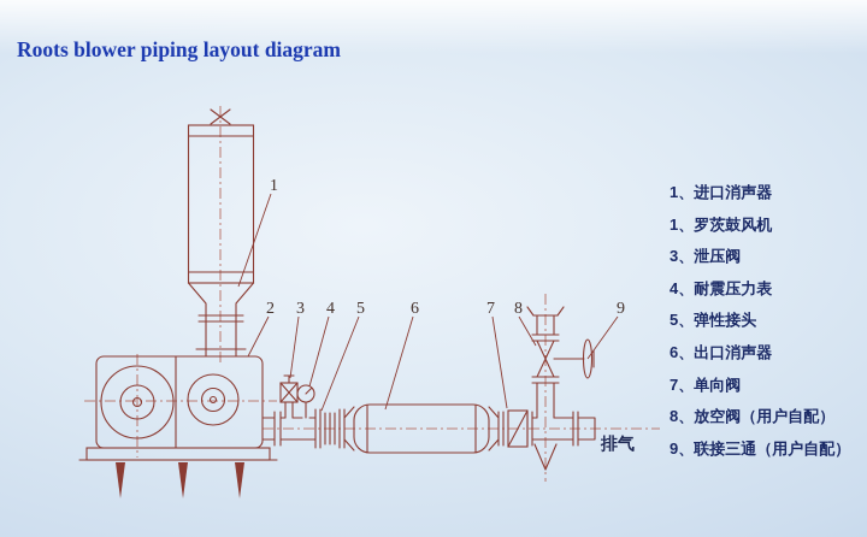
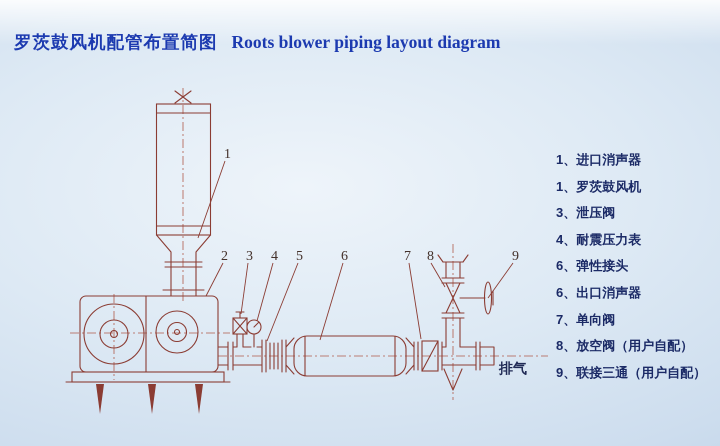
+ 罗茨鼓风机配管布置简图
  Roots blower piping layout diagram
  1
  2
  3
  4
  5
  6
  7
  8
  9
  排气
  1、进口消声器
  1、罗茨鼓风机
  3、泄压阀
  4、耐震压力表
- 5、弹性接头
+ 6、弹性接头
  6、出口消声器
  7、单向阀
  8、放空阀（用户自配）
  9、联接三通（用户自配）
